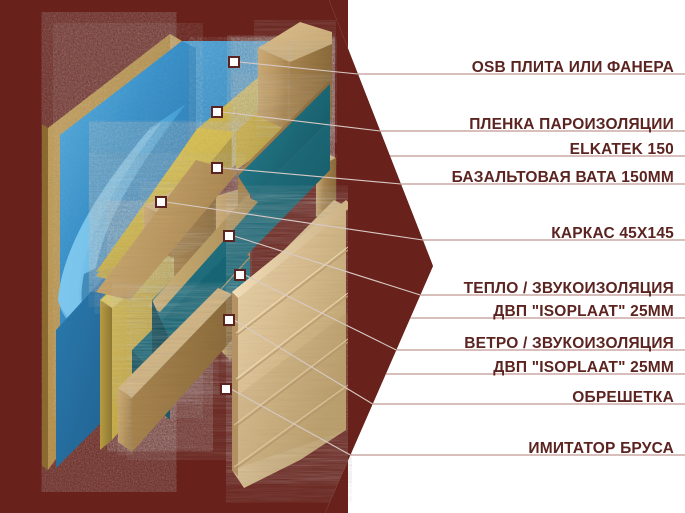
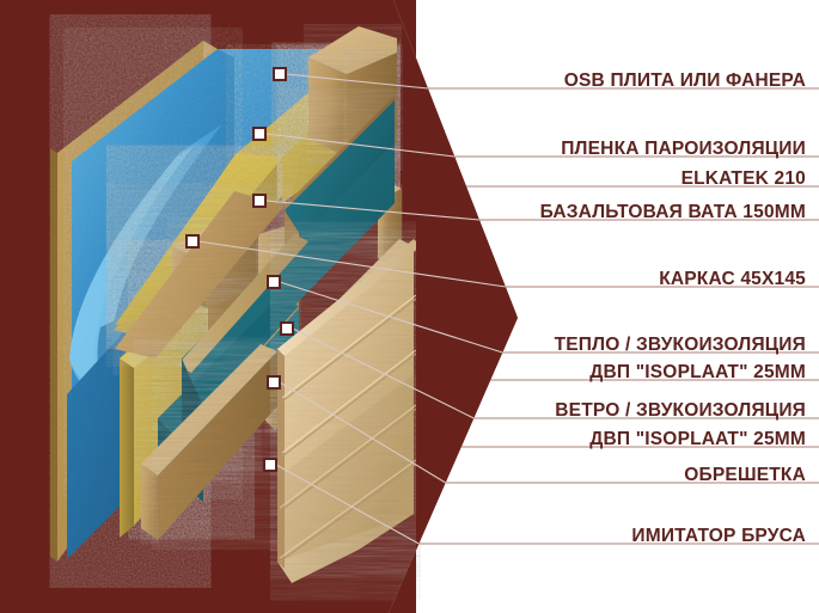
  OSB ПЛИТА ИЛИ ФАНЕРА
  ПЛЕНКА ПАРОИЗОЛЯЦИИ
- ELKATEK 150
+ ELKATEK 210
  БАЗАЛЬТОВАЯ ВАТА 150ММ
  КАРКАС 45Х145
  ТЕПЛО / ЗВУКОИЗОЛЯЦИЯ
  ДВП "ISOPLAAT" 25ММ
  ВЕТРО / ЗВУКОИЗОЛЯЦИЯ
  ДВП "ISOPLAAT" 25ММ
  ОБРЕШЕТКА
  ИМИТАТОР БРУСА
